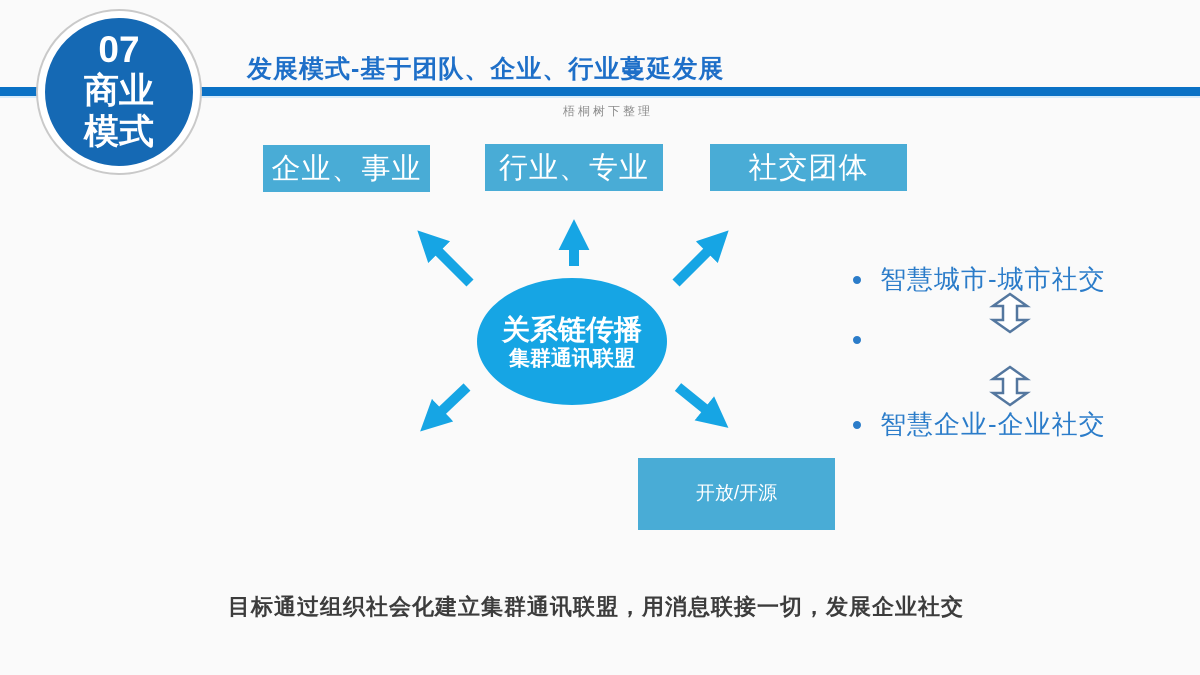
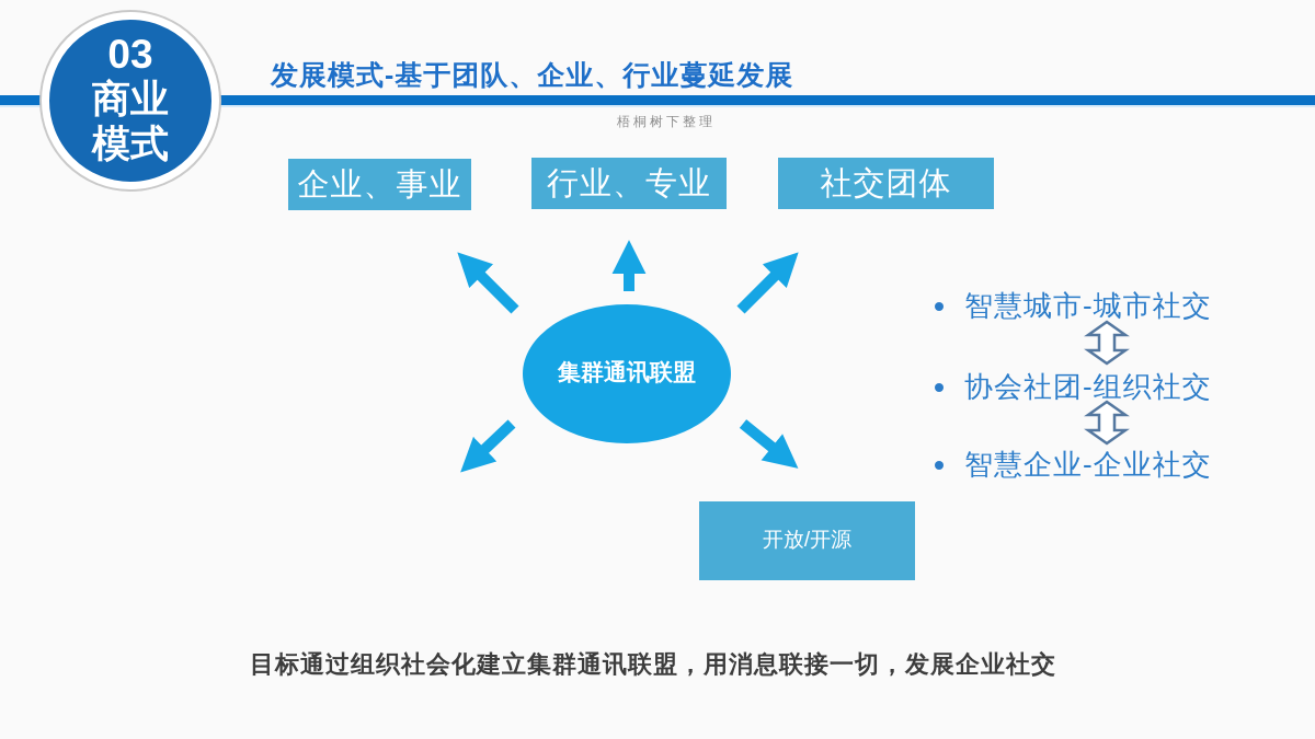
- 07
+ 03
  商业
  模式
  发展模式-基于团队、企业、行业蔓延发展
  梧桐树下整理
  企业、事业
  行业、专业
  社交团体
- 关系链传播
  集群通讯联盟
  开放/开源
  智慧城市-城市社交
+ 协会社团-组织社交
  智慧企业-企业社交
  目标通过组织社会化建立集群通讯联盟，用消息联接一切，发展企业社交
